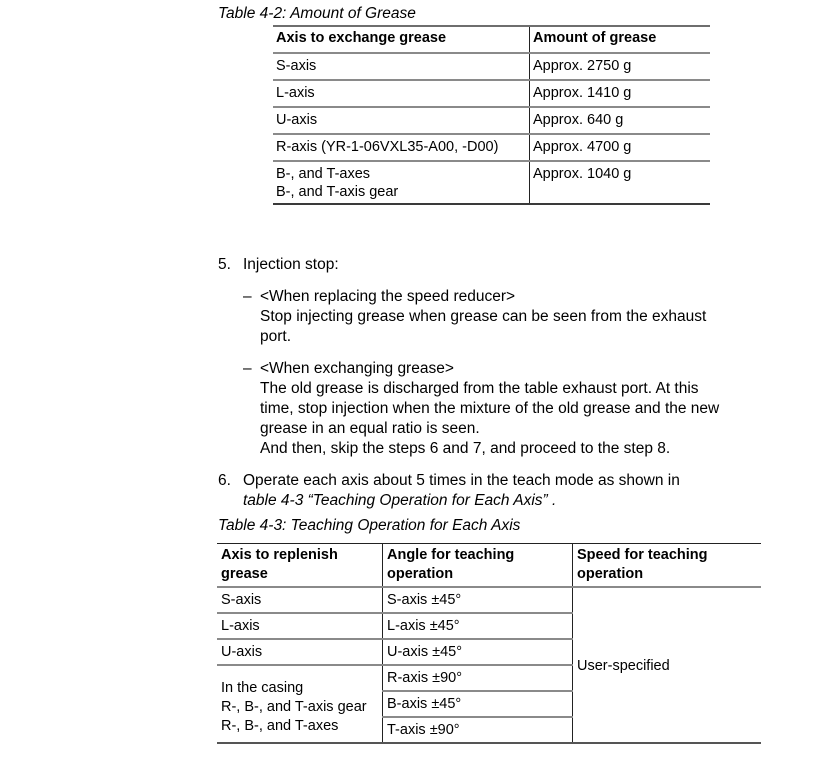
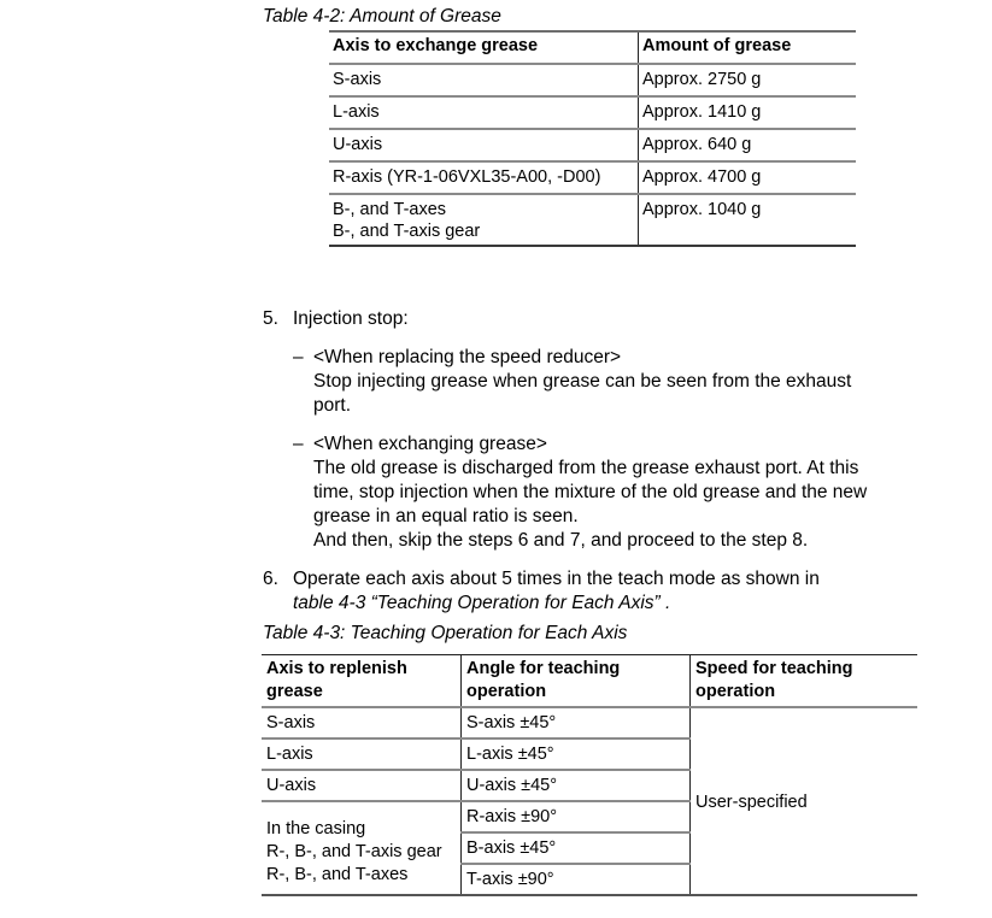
  Table 4-2: Amount of Grease
  Axis to exchange grease	Amount of grease
  S-axis	Approx. 2750 g
  L-axis	Approx. 1410 g
  U-axis	Approx. 640 g
  R-axis (YR-1-06VXL35-A00, -D00)	Approx. 4700 g
  B-, and T-axes B-, and T-axis gear	Approx. 1040 g
  5.
  Injection stop:
  –
  <When replacing the speed reducer>
  Stop injecting grease when grease can be seen from the exhaust
  port.
  –
  <When exchanging grease>
- The old grease is discharged from the table exhaust port. At this
+ The old grease is discharged from the grease exhaust port. At this
  time, stop injection when the mixture of the old grease and the new
  grease in an equal ratio is seen.
  And then, skip the steps 6 and 7, and proceed to the step 8.
  6.
  Operate each axis about 5 times in the teach mode as shown in
  table 4-3 “Teaching Operation for Each Axis” .
  Table 4-3: Teaching Operation for Each Axis
  Axis to replenish grease	Angle for teaching operation	Speed for teaching operation
  S-axis	S-axis ±45°	User-specified
  L-axis	L-axis ±45°
  U-axis	U-axis ±45°
  In the casing R-, B-, and T-axis gear R-, B-, and T-axes	R-axis ±90°
  B-axis ±45°
  T-axis ±90°
